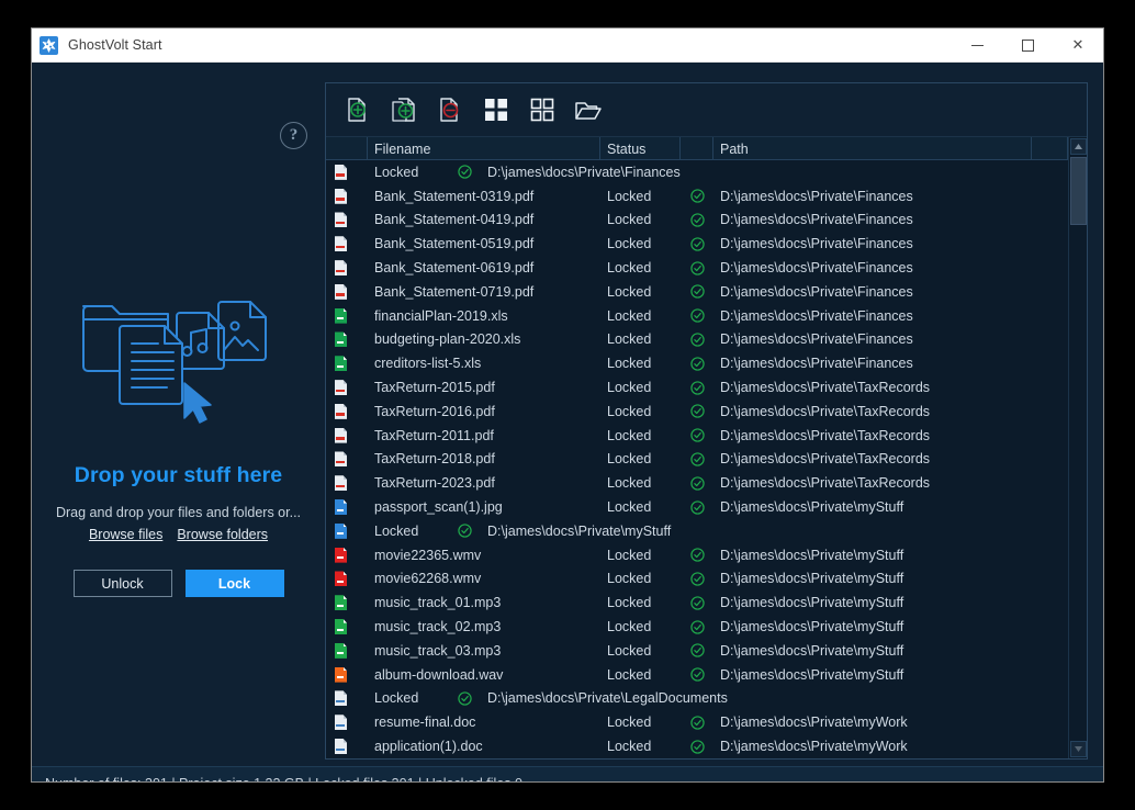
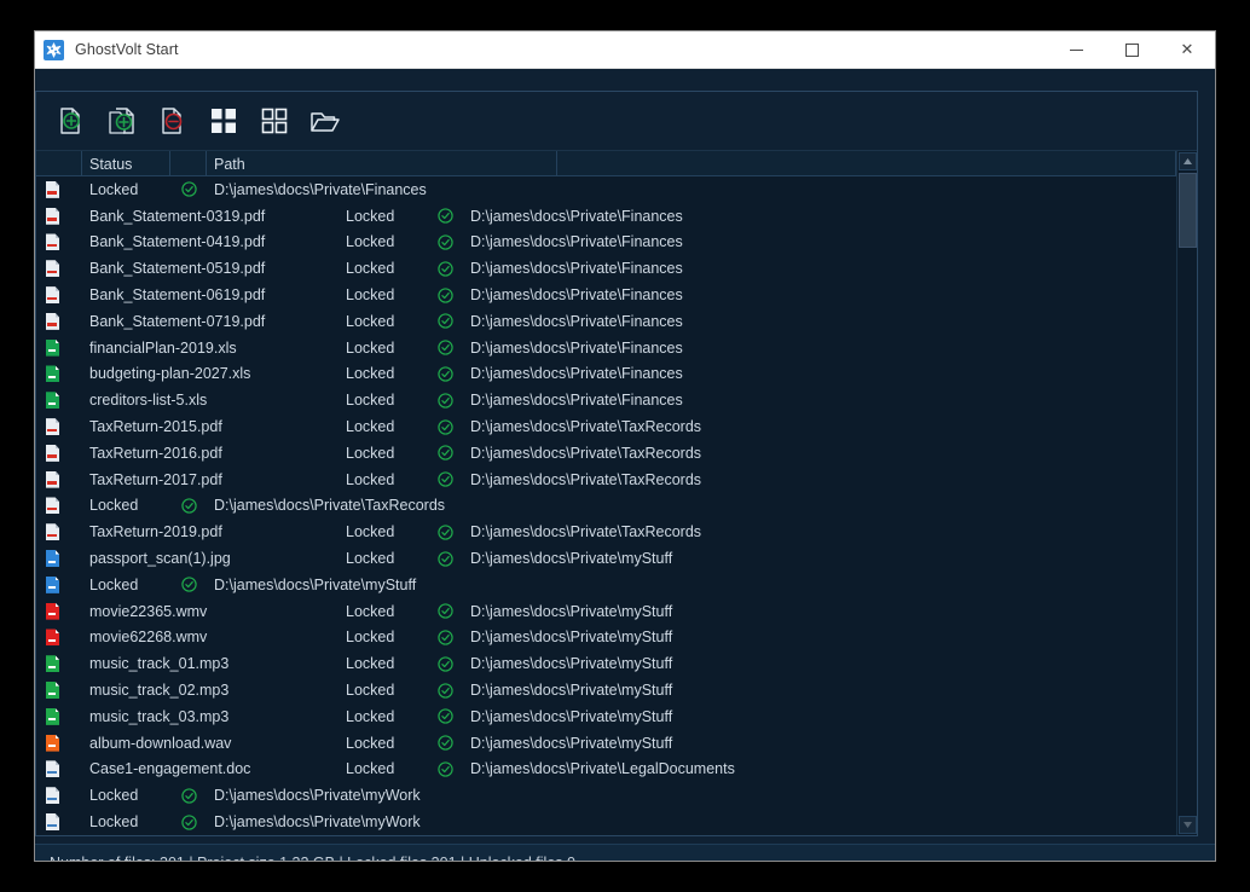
  GhostVolt Start
  ✕
- ?
- Drop your stuff here
- Drag and drop your files and folders or...
- Browse files
- Browse folders
- Unlock
- Lock
- Filename
  Status
  Path
  Locked
  D:\james\docs\Private\Finances
  Bank_Statement-0319.pdf
  Locked
  D:\james\docs\Private\Finances
  Bank_Statement-0419.pdf
  Locked
  D:\james\docs\Private\Finances
  Bank_Statement-0519.pdf
  Locked
  D:\james\docs\Private\Finances
  Bank_Statement-0619.pdf
  Locked
  D:\james\docs\Private\Finances
  Bank_Statement-0719.pdf
  Locked
  D:\james\docs\Private\Finances
  financialPlan-2019.xls
  Locked
  D:\james\docs\Private\Finances
- budgeting-plan-2020.xls
+ budgeting-plan-2027.xls
  Locked
  D:\james\docs\Private\Finances
  creditors-list-5.xls
  Locked
  D:\james\docs\Private\Finances
  TaxReturn-2015.pdf
  Locked
  D:\james\docs\Private\TaxRecords
  TaxReturn-2016.pdf
  Locked
  D:\james\docs\Private\TaxRecords
- TaxReturn-2011.pdf
+ TaxReturn-2017.pdf
  Locked
  D:\james\docs\Private\TaxRecords
- TaxReturn-2018.pdf
  Locked
  D:\james\docs\Private\TaxRecords
- TaxReturn-2023.pdf
+ TaxReturn-2019.pdf
  Locked
  D:\james\docs\Private\TaxRecords
  passport_scan(1).jpg
  Locked
  D:\james\docs\Private\myStuff
  Locked
  D:\james\docs\Private\myStuff
  movie22365.wmv
  Locked
  D:\james\docs\Private\myStuff
  movie62268.wmv
  Locked
  D:\james\docs\Private\myStuff
  music_track_01.mp3
  Locked
  D:\james\docs\Private\myStuff
  music_track_02.mp3
  Locked
  D:\james\docs\Private\myStuff
  music_track_03.mp3
  Locked
  D:\james\docs\Private\myStuff
  album-download.wav
  Locked
  D:\james\docs\Private\myStuff
+ Case1-engagement.doc
  Locked
  D:\james\docs\Private\LegalDocuments
- resume-final.doc
  Locked
  D:\james\docs\Private\myWork
- application(1).doc
  Locked
  D:\james\docs\Private\myWork
